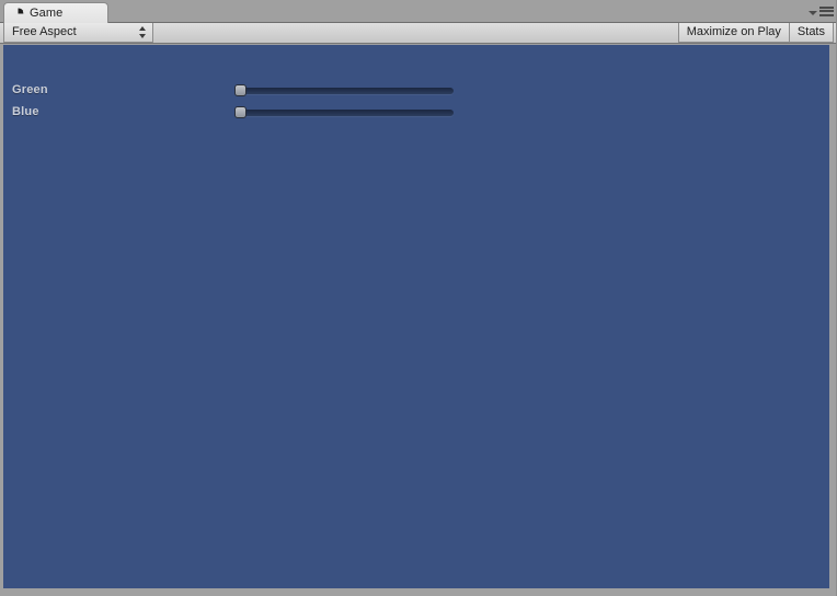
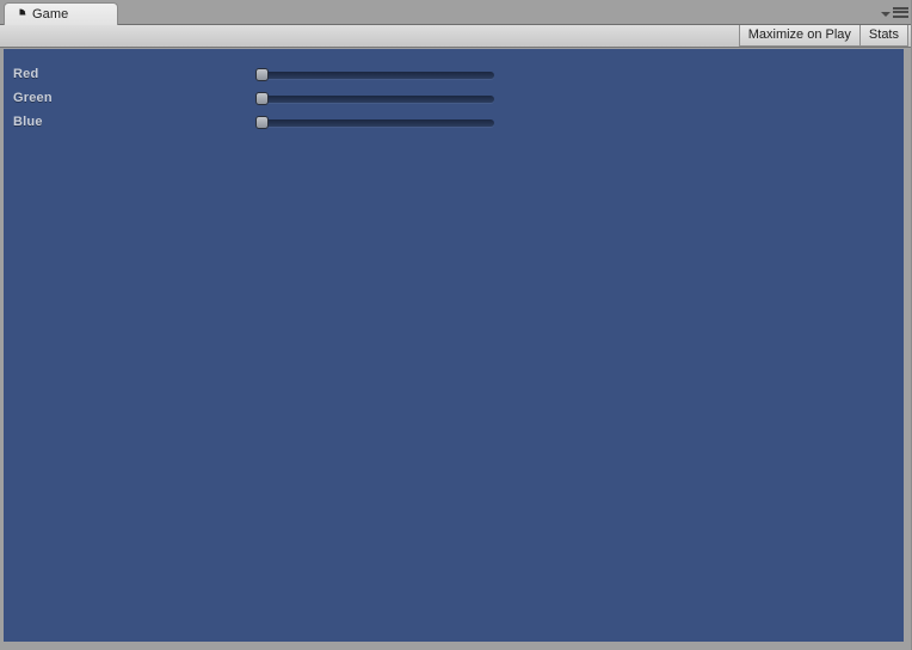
  Game
- Free Aspect
  Maximize on Play
  Stats
+ Red
  Green
  Blue
